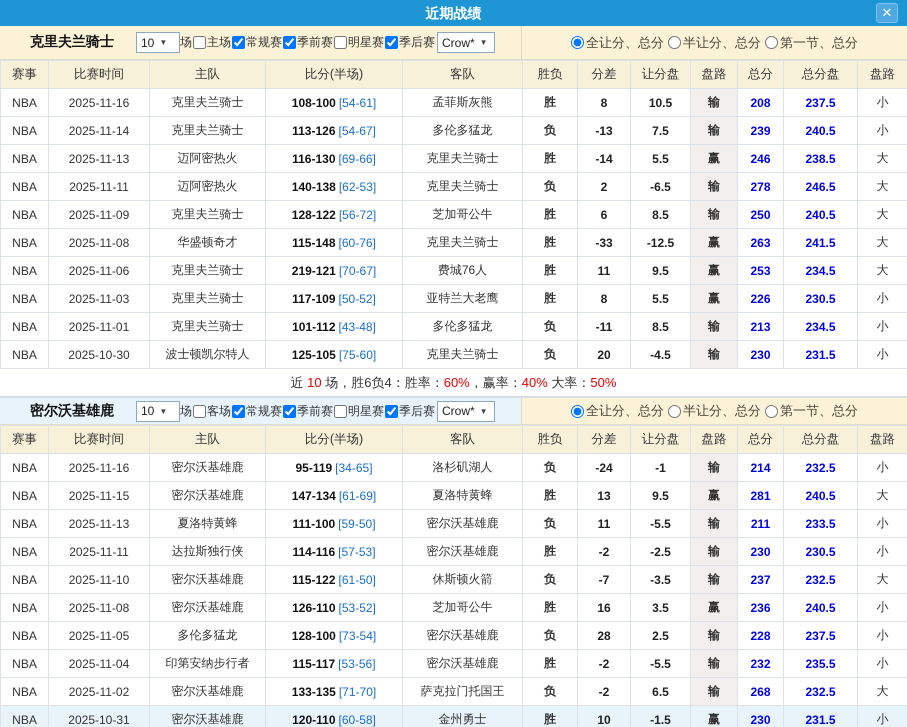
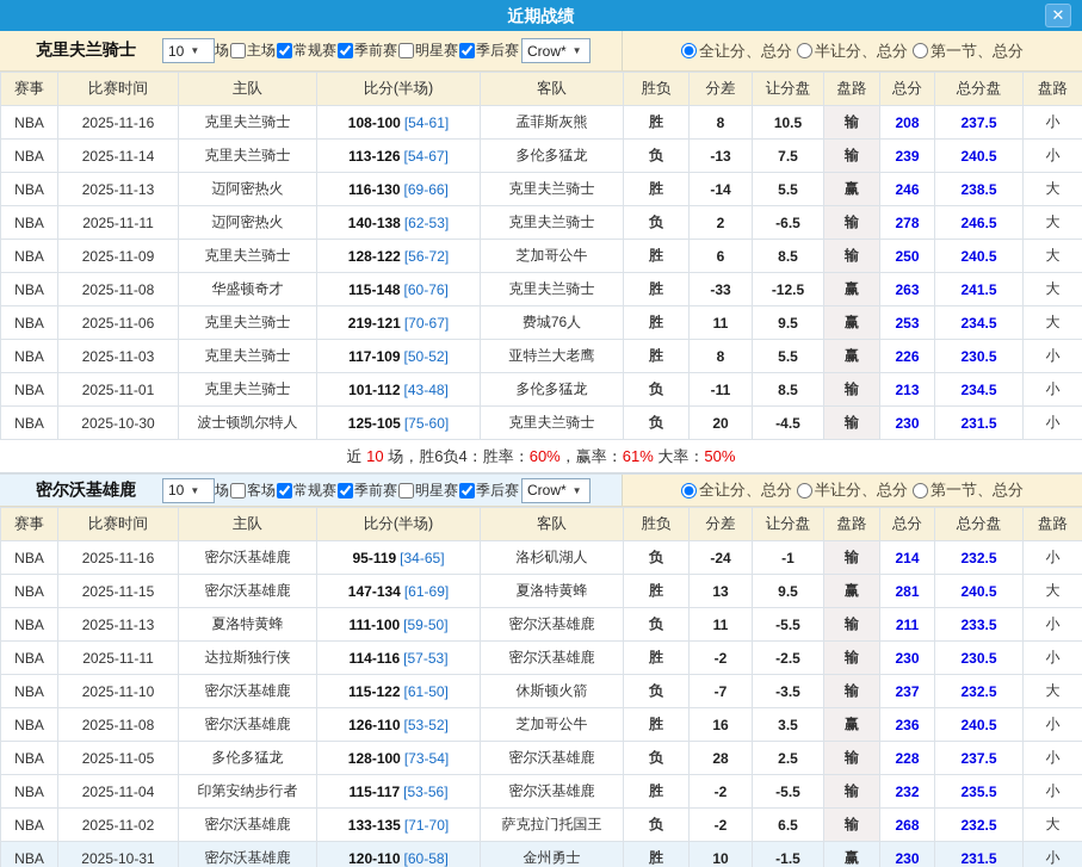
  近期战绩
  ✕
  克里夫兰骑士
  10
  ▼
  场
  主场
  常规赛
  季前赛
  明星赛
  季后赛
  Crow*
  ▼
  全让分、总分
  半让分、总分
  第一节、总分
  赛事	比赛时间	主队	比分(半场)	客队	胜负	分差	让分盘	盘路	总分	总分盘	盘路
  NBA	2025-11-16	克里夫兰骑士	108-100 [54-61]	孟菲斯灰熊	胜	8	10.5	输	208	237.5	小
  NBA	2025-11-14	克里夫兰骑士	113-126 [54-67]	多伦多猛龙	负	-13	7.5	输	239	240.5	小
  NBA	2025-11-13	迈阿密热火	116-130 [69-66]	克里夫兰骑士	胜	-14	5.5	赢	246	238.5	大
  NBA	2025-11-11	迈阿密热火	140-138 [62-53]	克里夫兰骑士	负	2	-6.5	输	278	246.5	大
  NBA	2025-11-09	克里夫兰骑士	128-122 [56-72]	芝加哥公牛	胜	6	8.5	输	250	240.5	大
  NBA	2025-11-08	华盛顿奇才	115-148 [60-76]	克里夫兰骑士	胜	-33	-12.5	赢	263	241.5	大
  NBA	2025-11-06	克里夫兰骑士	219-121 [70-67]	费城76人	胜	11	9.5	赢	253	234.5	大
  NBA	2025-11-03	克里夫兰骑士	117-109 [50-52]	亚特兰大老鹰	胜	8	5.5	赢	226	230.5	小
  NBA	2025-11-01	克里夫兰骑士	101-112 [43-48]	多伦多猛龙	负	-11	8.5	输	213	234.5	小
  NBA	2025-10-30	波士顿凯尔特人	125-105 [75-60]	克里夫兰骑士	负	20	-4.5	输	230	231.5	小
- 近 10 场，胜6负4：胜率：60%，赢率：40% 大率：50%
+ 近 10 场，胜6负4：胜率：60%，赢率：61% 大率：50%
  密尔沃基雄鹿
  10
  ▼
  场
  客场
  常规赛
  季前赛
  明星赛
  季后赛
  Crow*
  ▼
  全让分、总分
  半让分、总分
  第一节、总分
  赛事	比赛时间	主队	比分(半场)	客队	胜负	分差	让分盘	盘路	总分	总分盘	盘路
  NBA	2025-11-16	密尔沃基雄鹿	95-119 [34-65]	洛杉矶湖人	负	-24	-1	输	214	232.5	小
  NBA	2025-11-15	密尔沃基雄鹿	147-134 [61-69]	夏洛特黄蜂	胜	13	9.5	赢	281	240.5	大
  NBA	2025-11-13	夏洛特黄蜂	111-100 [59-50]	密尔沃基雄鹿	负	11	-5.5	输	211	233.5	小
  NBA	2025-11-11	达拉斯独行侠	114-116 [57-53]	密尔沃基雄鹿	胜	-2	-2.5	输	230	230.5	小
  NBA	2025-11-10	密尔沃基雄鹿	115-122 [61-50]	休斯顿火箭	负	-7	-3.5	输	237	232.5	大
  NBA	2025-11-08	密尔沃基雄鹿	126-110 [53-52]	芝加哥公牛	胜	16	3.5	赢	236	240.5	小
  NBA	2025-11-05	多伦多猛龙	128-100 [73-54]	密尔沃基雄鹿	负	28	2.5	输	228	237.5	小
  NBA	2025-11-04	印第安纳步行者	115-117 [53-56]	密尔沃基雄鹿	胜	-2	-5.5	输	232	235.5	小
  NBA	2025-11-02	密尔沃基雄鹿	133-135 [71-70]	萨克拉门托国王	负	-2	6.5	输	268	232.5	大
  NBA	2025-10-31	密尔沃基雄鹿	120-110 [60-58]	金州勇士	胜	10	-1.5	赢	230	231.5	小
